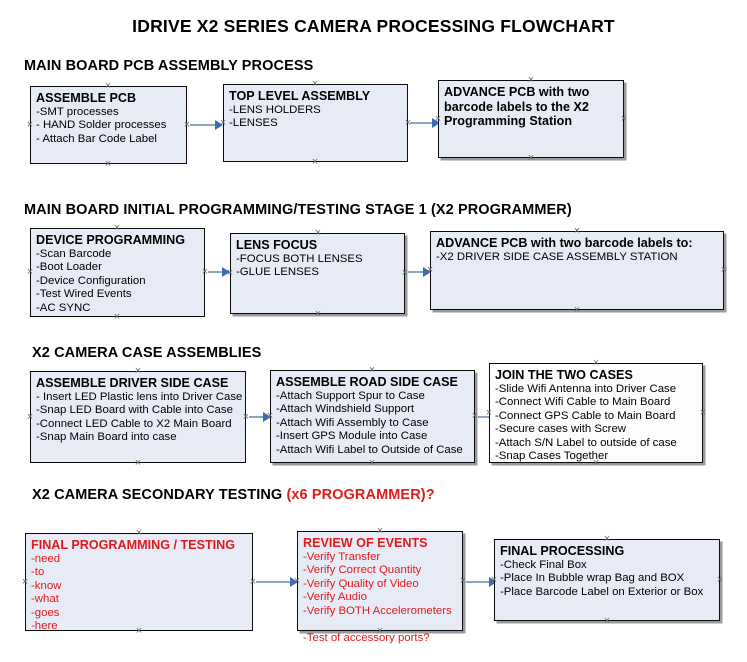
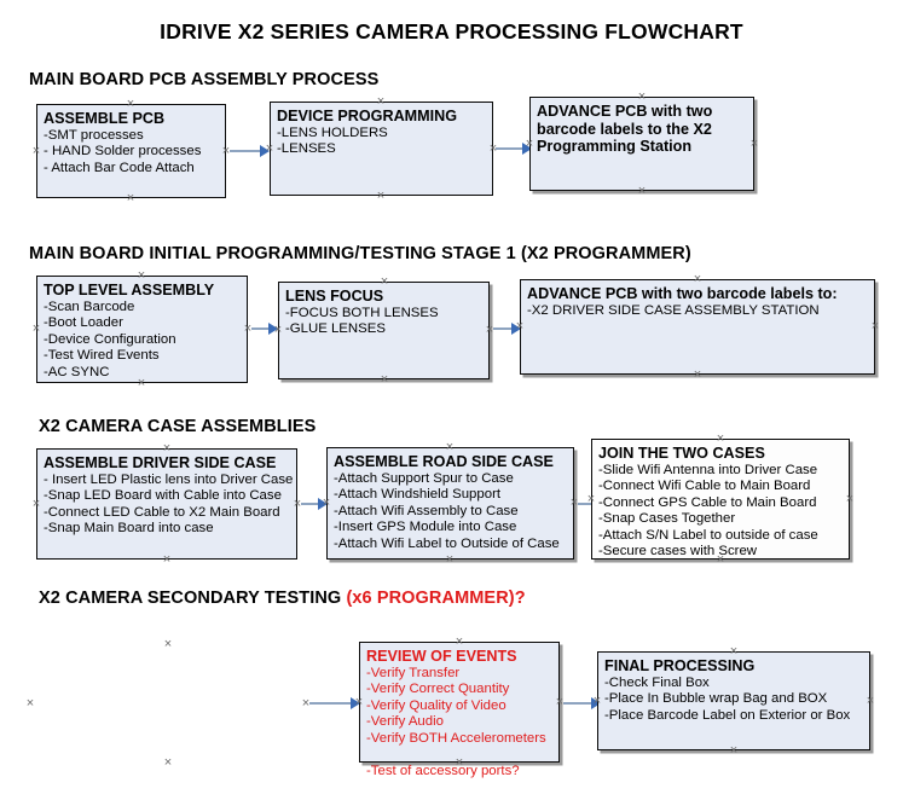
  IDRIVE X2 SERIES CAMERA PROCESSING FLOWCHART
  MAIN BOARD PCB ASSEMBLY PROCESS
  ASSEMBLE PCB
  -SMT processes
  - HAND Solder processes
- - Attach Bar Code Label
+ - Attach Bar Code Attach
- TOP LEVEL ASSEMBLY
+ DEVICE PROGRAMMING
  -LENS HOLDERS
  -LENSES
  ADVANCE PCB with two barcode labels to the X2 Programming Station
  MAIN BOARD INITIAL PROGRAMMING/TESTING STAGE 1 (X2 PROGRAMMER)
- DEVICE PROGRAMMING
+ TOP LEVEL ASSEMBLY
  -Scan Barcode
  -Boot Loader
  -Device Configuration
  -Test Wired Events
  -AC SYNC
  LENS FOCUS
  -FOCUS BOTH LENSES
  -GLUE LENSES
  ADVANCE PCB with two barcode labels to:
  -X2 DRIVER SIDE CASE ASSEMBLY STATION
  X2 CAMERA CASE ASSEMBLIES
  ASSEMBLE DRIVER SIDE CASE
  - Insert LED Plastic lens into Driver Case
  -Snap LED Board with Cable into Case
  -Connect LED Cable to X2 Main Board
  -Snap Main Board into case
  ASSEMBLE ROAD SIDE CASE
  -Attach Support Spur to Case
  -Attach Windshield Support
  -Attach Wifi Assembly to Case
  -Insert GPS Module into Case
  -Attach Wifi Label to Outside of Case
  JOIN THE TWO CASES
  -Slide Wifi Antenna into Driver Case
  -Connect Wifi Cable to Main Board
  -Connect GPS Cable to Main Board
- -Secure cases with Screw
+ -Snap Cases Together
  -Attach S/N Label to outside of case
- -Snap Cases Together
+ -Secure cases with Screw
  X2 CAMERA SECONDARY TESTING (x6 PROGRAMMER)?
- FINAL PROGRAMMING / TESTING
- -need
- -to
- -know
- -what
- -goes
- -here
  REVIEW OF EVENTS
  -Verify Transfer
  -Verify Correct Quantity
  -Verify Quality of Video
  -Verify Audio
  -Verify BOTH Accelerometers
  -Test of accessory ports?
  FINAL PROCESSING
  -Check Final Box
  -Place In Bubble wrap Bag and BOX
  -Place Barcode Label on Exterior or Box
